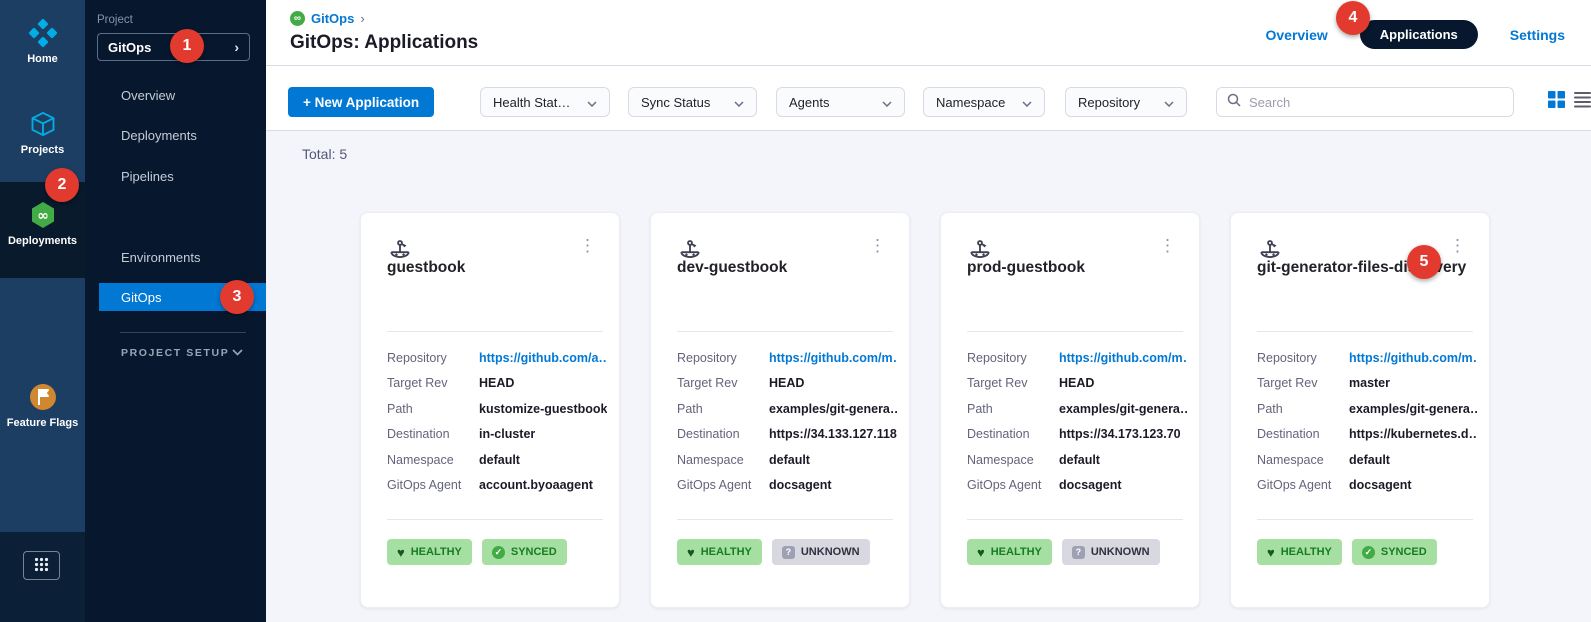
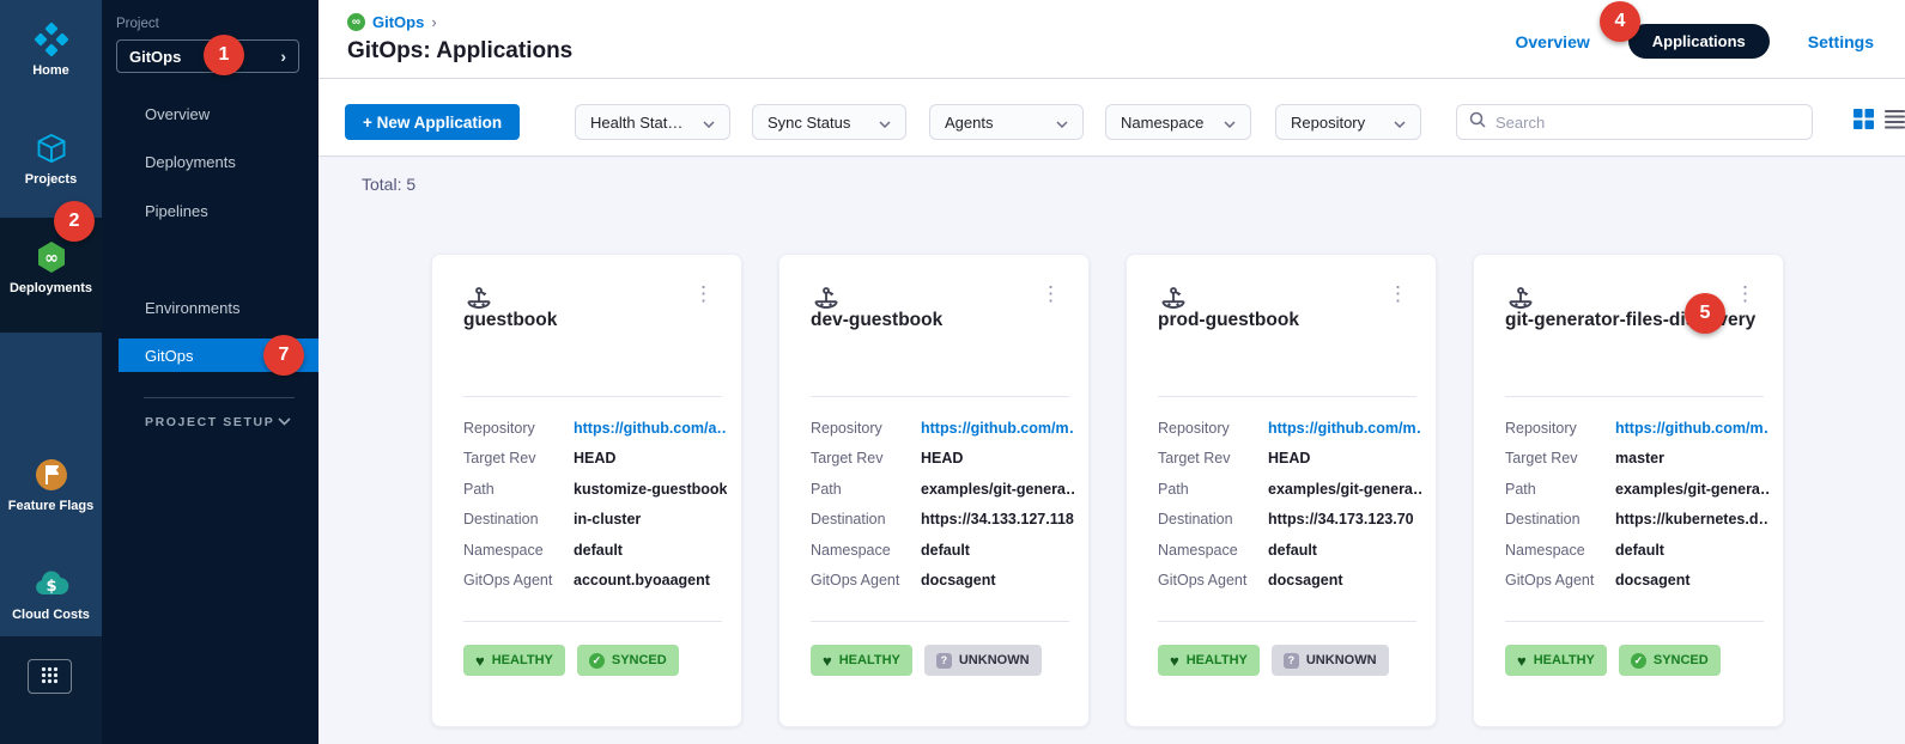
  Home
  Projects
  ∞
  Deployments
  Feature Flags
+ $
+ Cloud Costs
  Project
  GitOps
  ›
  Overview
  Deployments
  Pipelines
  Environments
  GitOps
  PROJECT SETUP
  ∞
  GitOps
  ›
  GitOps: Applications
  Overview
  Applications
  Settings
  + New Application
  Health Stat…
  Sync Status
  Agents
  Namespace
  Repository
  Search
  Total: 5
  ⋮
  guestbook
  Repository
  https://github.com/a…
  Target Rev
  HEAD
  Path
  kustomize-guestbook
  Destination
  in-cluster
  Namespace
  default
  GitOps Agent
  account.byoaagent
  ♥
  HEALTHY
  ✓
  SYNCED
  ⋮
  dev-guestbook
  Repository
  https://github.com/m
  Target Rev
  HEAD
  Path
  examples/git-genera…
  Destination
  https://34.133.127.118
  Namespace
  default
  GitOps Agent
  docsagent
  ♥
  HEALTHY
  ?
  UNKNOWN
  ⋮
  prod-guestbook
  Repository
  https://github.com/m
  Target Rev
  HEAD
  Path
  examples/git-genera…
  Destination
  https://34.173.123.70
  Namespace
  default
  GitOps Agent
  docsagent
  ♥
  HEALTHY
  ?
  UNKNOWN
  ⋮
  git-generator-files-diery
  Repository
  https://github.com/m
  Target Rev
  master
  Path
  examples/git-genera…
  Destination
  https://kubernetes.d…
  Namespace
  default
  GitOps Agent
  docsagent
  ♥
  HEALTHY
  ✓
  SYNCED
  1
  2
- 3
+ 7
  4
  5
